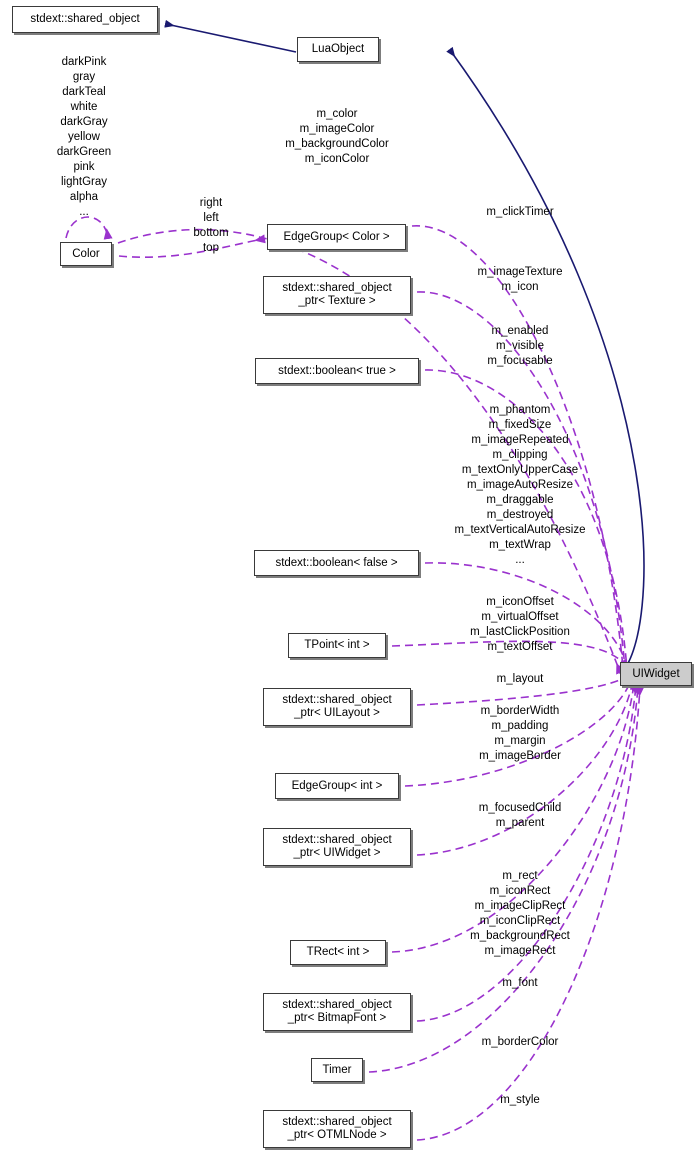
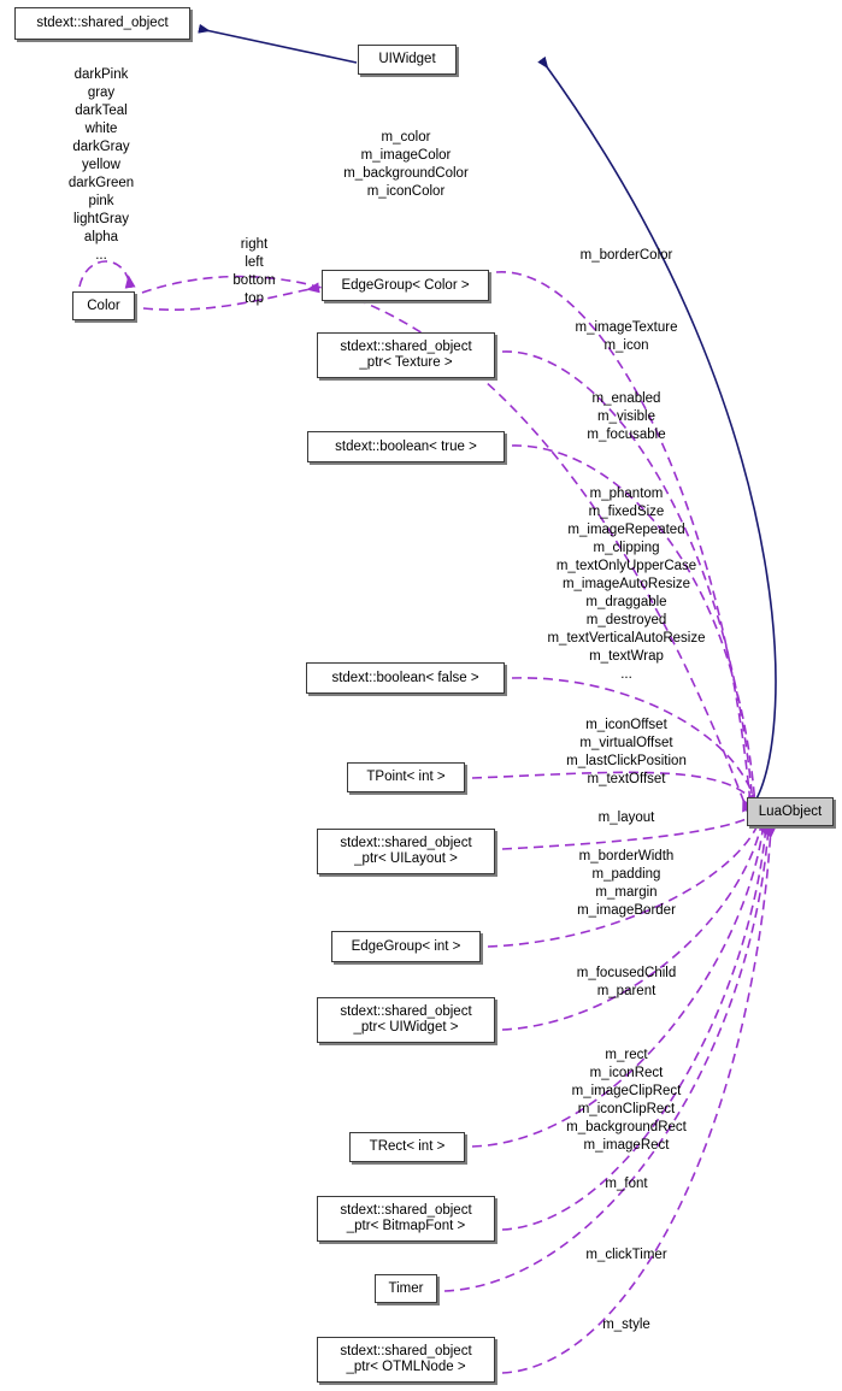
  darkPink
  gray
  darkTeal
  white
  darkGray
  yellow
  darkGreen
  pink
  lightGray
  alpha
  ...
  m_color
  m_imageColor
  m_backgroundColor
  m_iconColor
  right
  left
  bottom
  top
- m_clickTimer
+ m_borderColor
  m_imageTexture
  m_icon
  m_enabled
  m_visible
  m_focusable
  m_phantom
  m_fixedSize
  m_imageRepeated
  m_clipping
  m_textOnlyUpperCase
  m_imageAutoResize
  m_draggable
  m_destroyed
  m_textVerticalAutoResize
  m_textWrap
  ...
  m_iconOffset
  m_virtualOffset
  m_lastClickPosition
  m_textOffset
  m_layout
  m_borderWidth
  m_padding
  m_margin
  m_imageBorder
  m_focusedChild
  m_parent
  m_rect
  m_iconRect
  m_imageClipRect
  m_iconClipRect
  m_backgroundRect
  m_imageRect
  m_font
- m_borderColor
+ m_clickTimer
  m_style
  stdext::shared_object
- LuaObject
+ UIWidget
  Color
  EdgeGroup< Color >
  stdext::shared_object
  _ptr< Texture >
  stdext::boolean< true >
  stdext::boolean< false >
  TPoint< int >
  stdext::shared_object
  _ptr< UILayout >
  EdgeGroup< int >
  stdext::shared_object
  _ptr< UIWidget >
  TRect< int >
  stdext::shared_object
  _ptr< BitmapFont >
  Timer
  stdext::shared_object
  _ptr< OTMLNode >
- UIWidget
+ LuaObject
